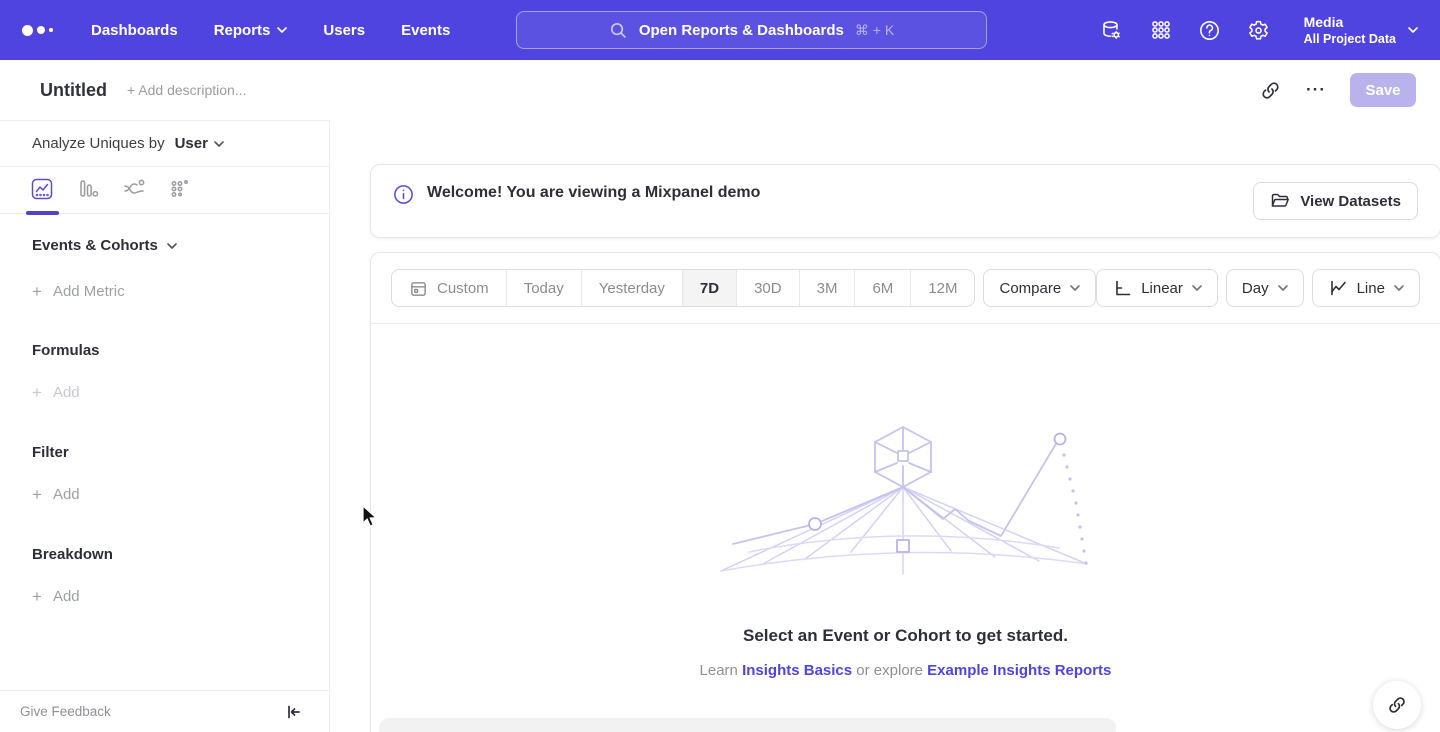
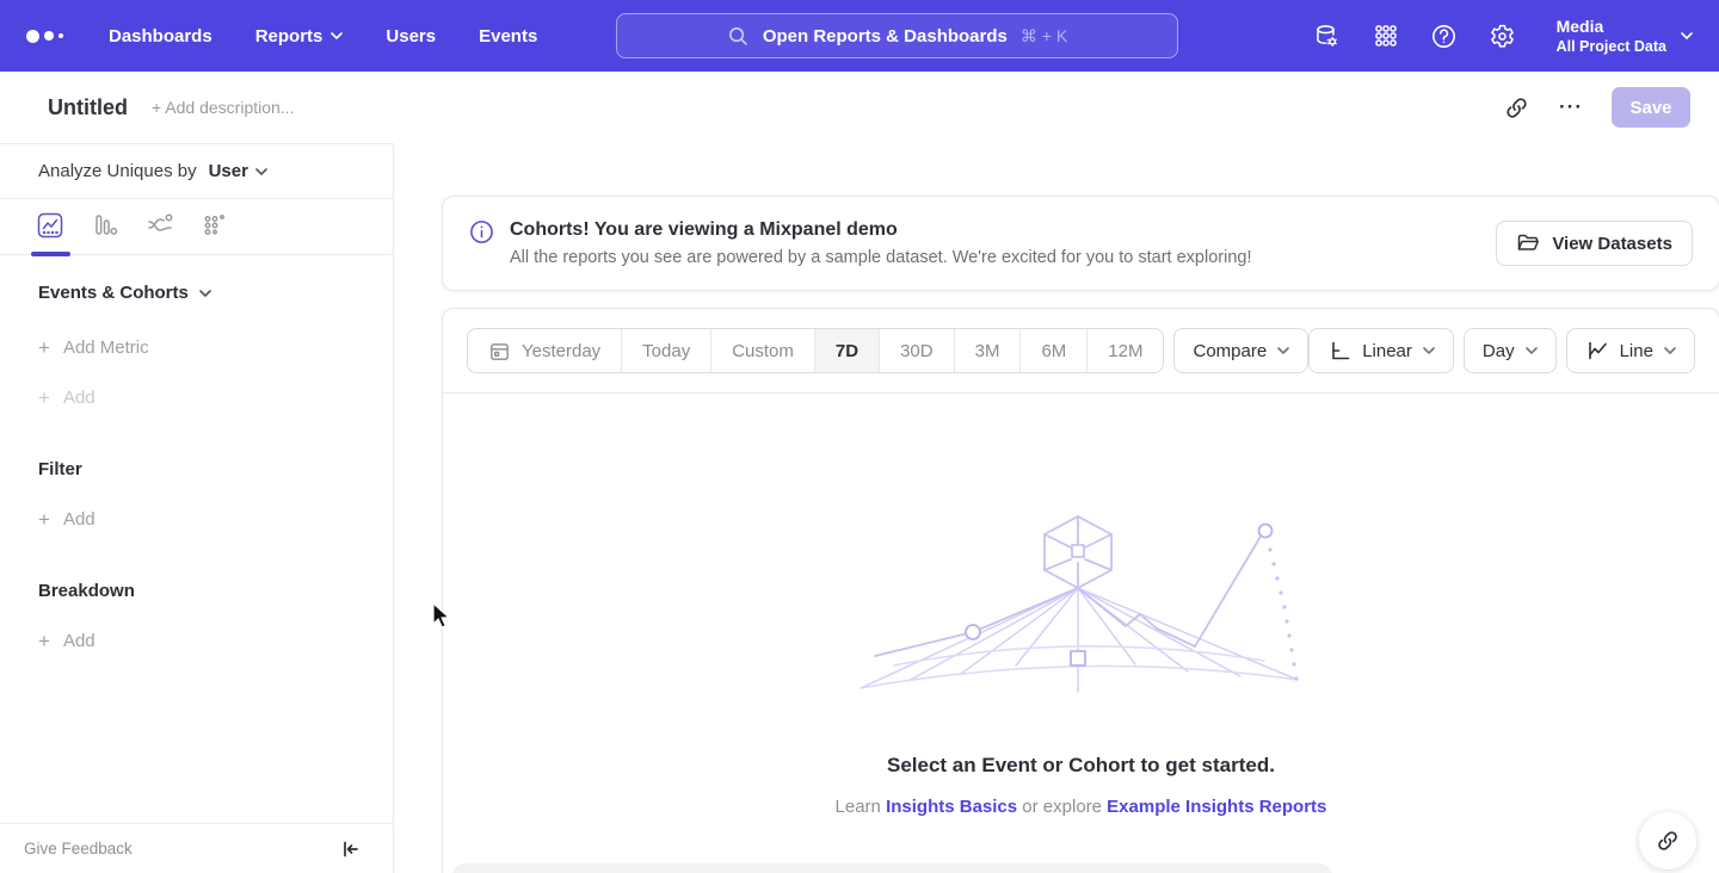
  Dashboards
  Reports
  Users
  Events
  Open Reports & Dashboards
  ⌘ + K
  Media
  All Project Data
  Untitled
  + Add description...
  ···
  Save
  Analyze Uniques by
  User
  Events & Cohorts
  +
  Add Metric
- Formulas
  +
  Add
  Filter
  +
  Add
  Breakdown
  +
  Add
  Give Feedback
- Welcome! You are viewing a Mixpanel demo
+ Cohorts! You are viewing a Mixpanel demo
+ All the reports you see are powered by a sample dataset. We're excited for you to start exploring!
  View Datasets
- Custom
+ Yesterday
  Today
- Yesterday
+ Custom
  7D
  30D
  3M
  6M
  12M
  Compare
  Linear
  Day
  Line
  Select an Event or Cohort to get started.
  Learn Insights Basics or explore Example Insights Reports
